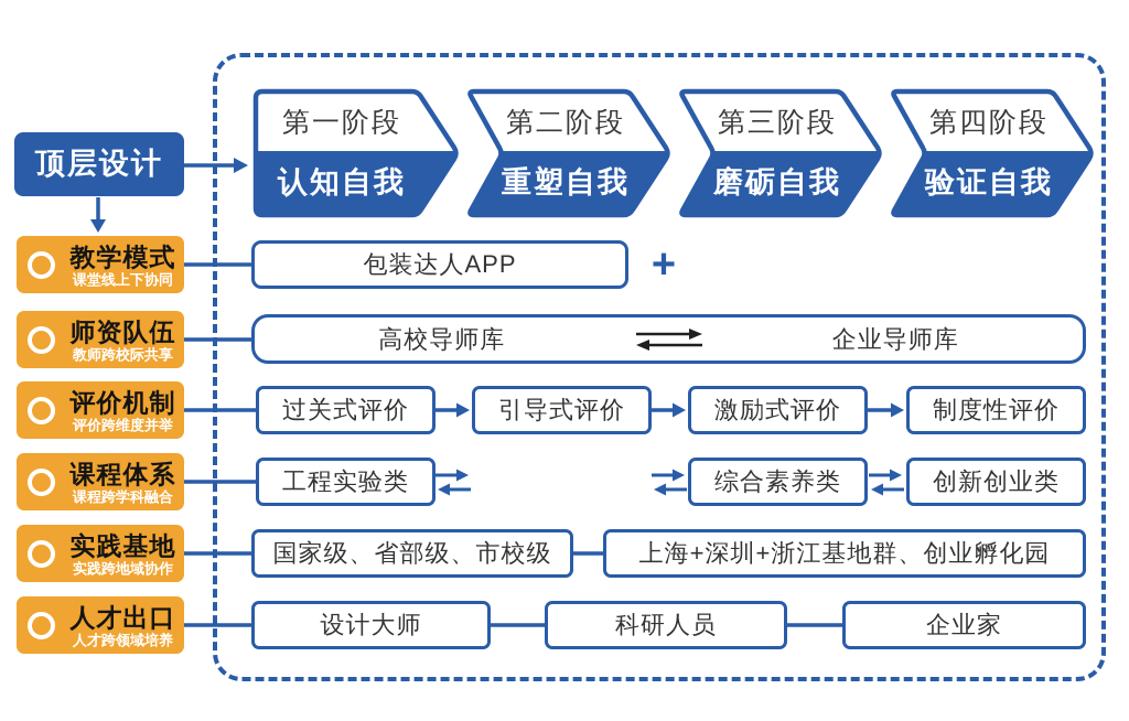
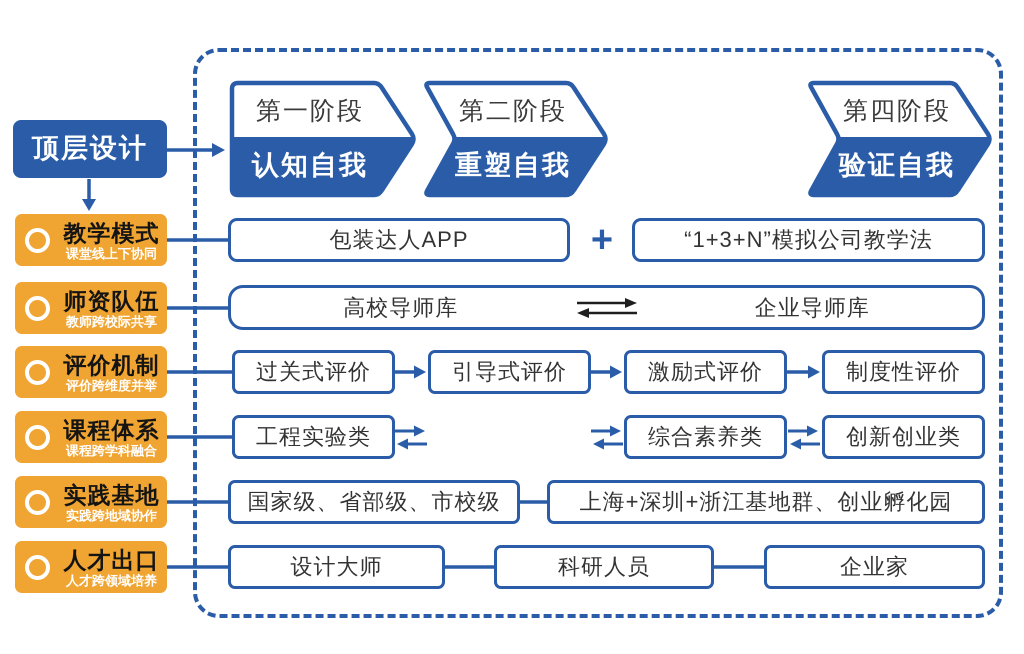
  顶层设计
  第一阶段
  认知自我
  第二阶段
  重塑自我
- 第三阶段
- 磨砺自我
  第四阶段
  验证自我
  教学模式
  课堂线上下协同
  师资队伍
  教师跨校际共享
  评价机制
  评价跨维度并举
  课程体系
  课程跨学科融合
  实践基地
  实践跨地域协作
  人才出口
  人才跨领域培养
  包装达人APP
  +
+ “1+3+N”模拟公司教学法
  高校导师库
  企业导师库
  过关式评价
  引导式评价
  激励式评价
  制度性评价
  工程实验类
  综合素养类
  创新创业类
  国家级、省部级、市校级
  上海+深圳+浙江基地群、创业孵化园
  设计大师
  科研人员
  企业家
